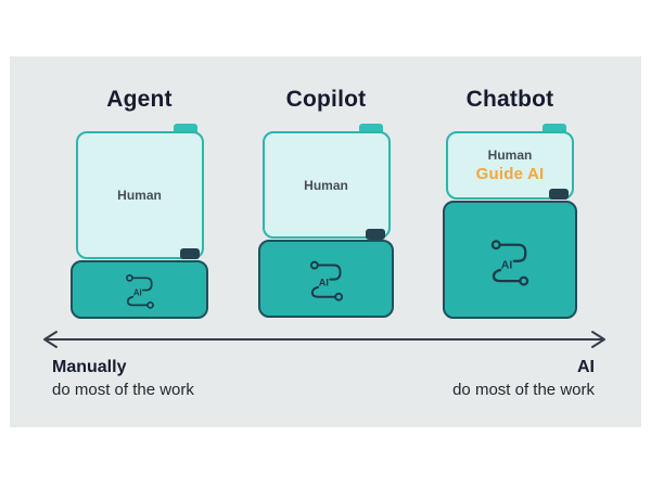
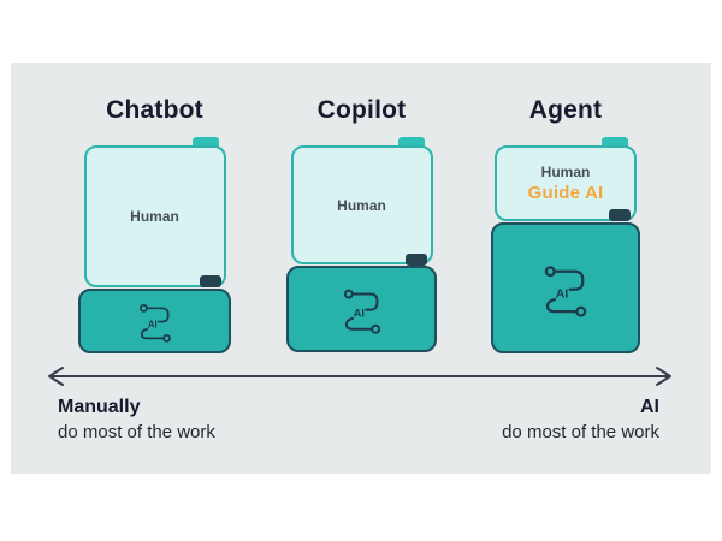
- Agent
+ Chatbot
  Human
  AI
  Copilot
  Human
  AI
- Chatbot
+ Agent
  Human
  Guide AI
  AI
  Manually
  do most of the work
  AI
  do most of the work
